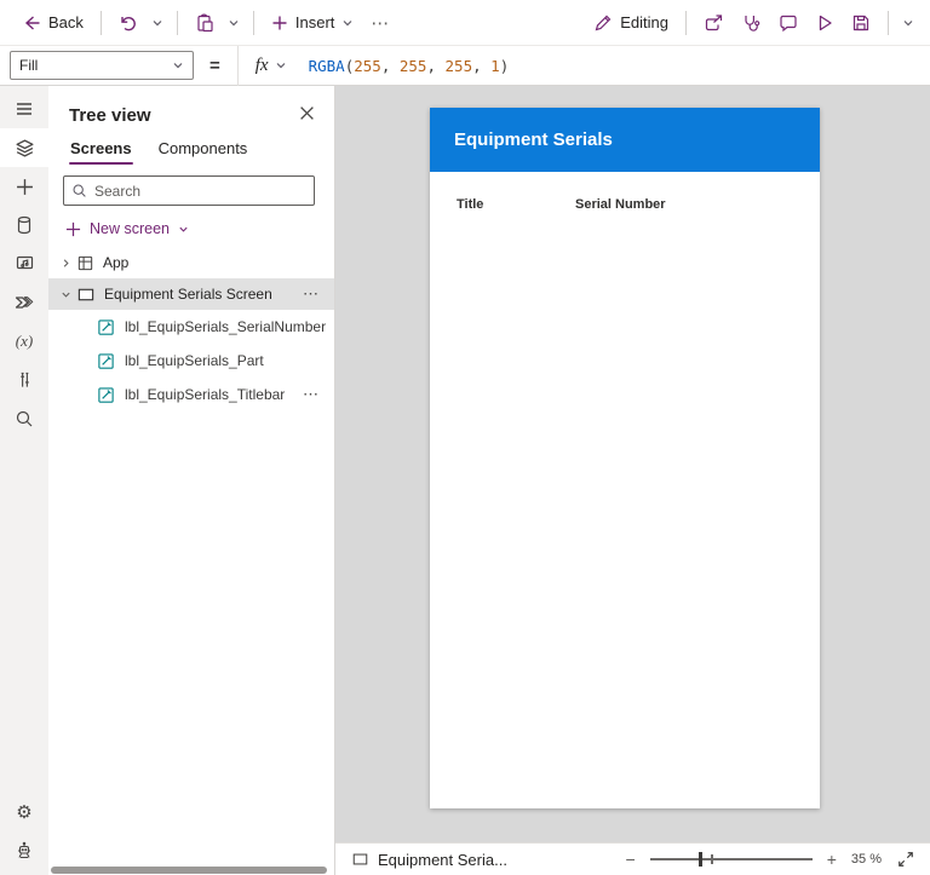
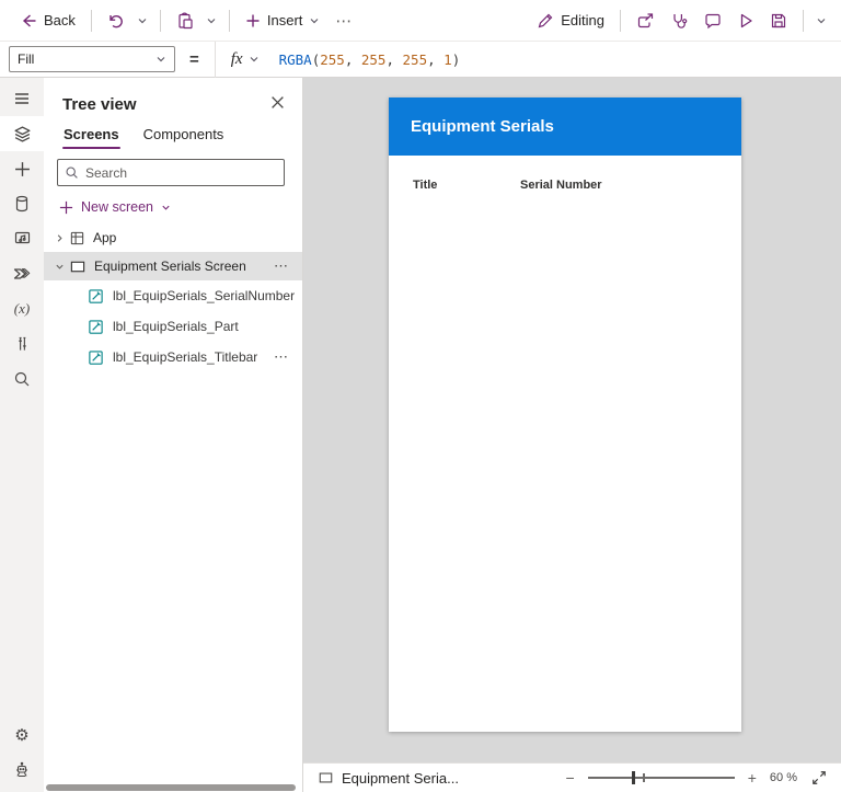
  Back
  Insert
  ⋯
  Editing
  Fill
  =
  fx
  RGBA(255, 255, 255, 1)
  (x)
  ⚙
  Tree view
  Screens
  Components
  Search
  New screen
  App
  Equipment Serials Screen
  ⋯
  lbl_EquipSerials_SerialNumber
  lbl_EquipSerials_Part
  lbl_EquipSerials_Titlebar
  ⋯
  Equipment Serials
  Title
  Serial Number
  Equipment Seria...
  −
  +
- 35 %
+ 60 %
